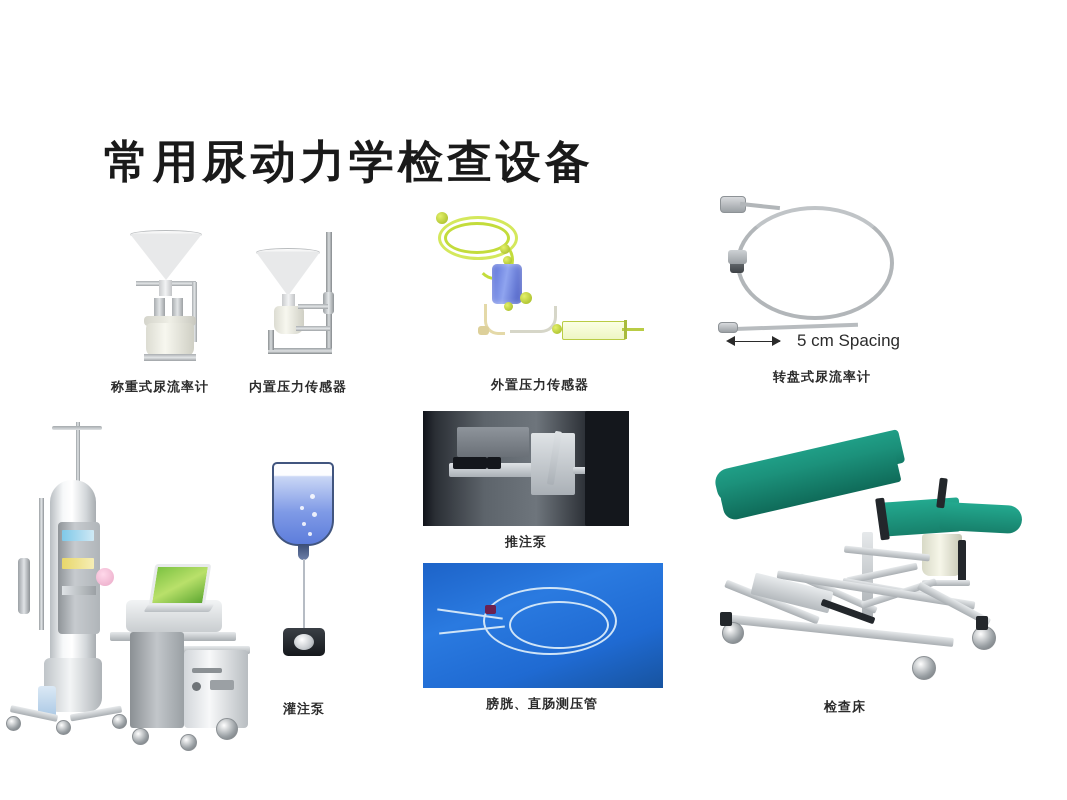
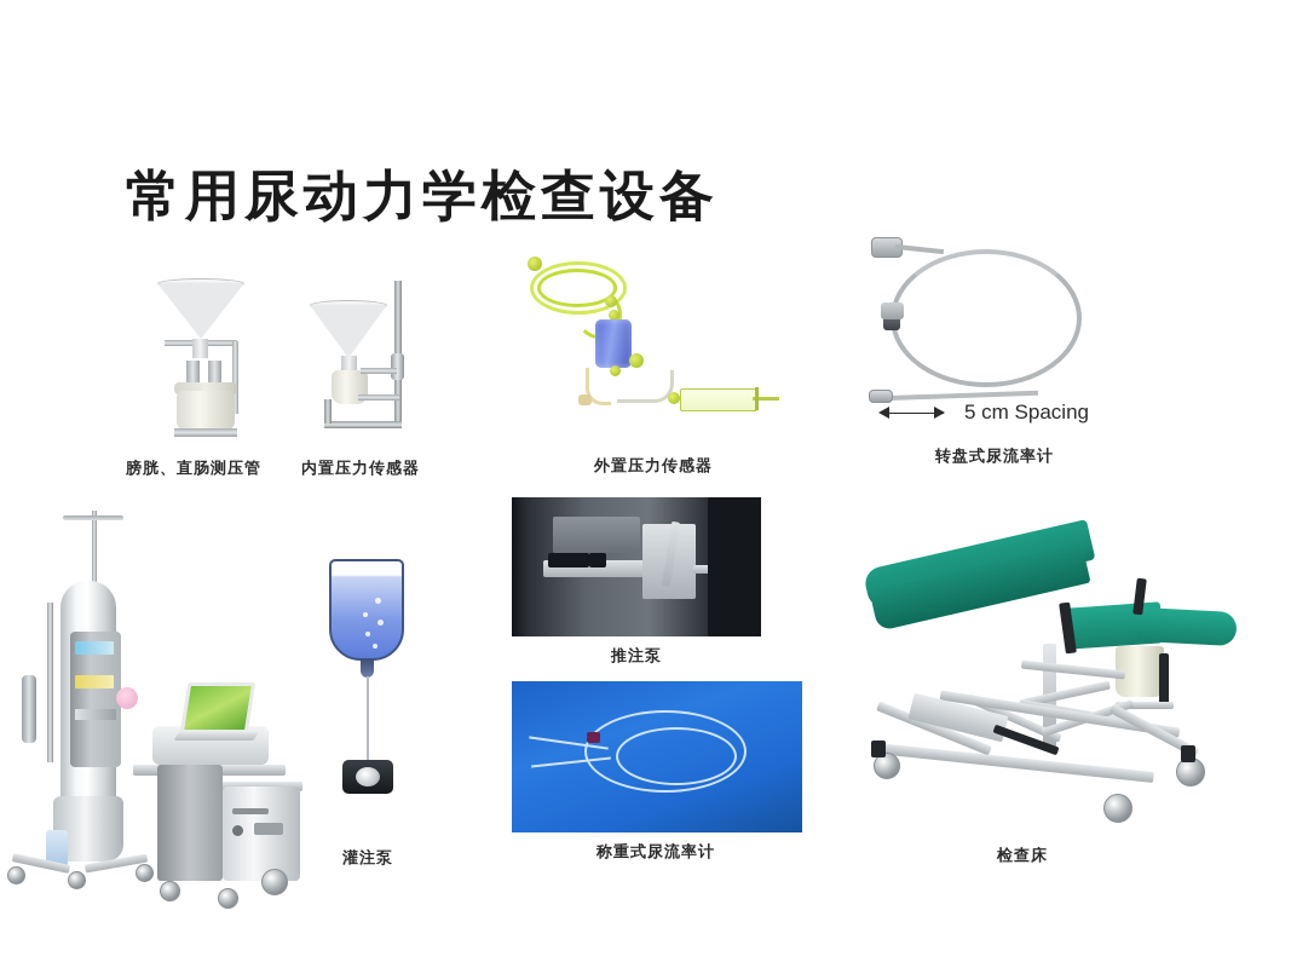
  常用尿动力学检查设备
- 称重式尿流率计
+ 膀胱、直肠测压管
  内置压力传感器
  外置压力传感器
  5 cm Spacing
  转盘式尿流率计
  灌注泵
  推注泵
- 膀胱、直肠测压管
+ 称重式尿流率计
  检查床
